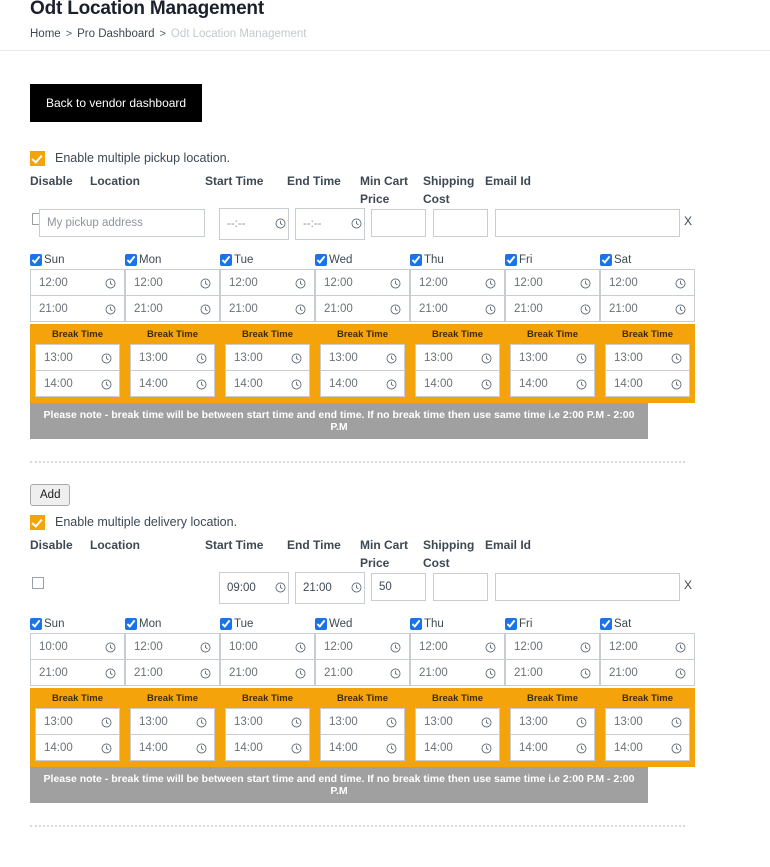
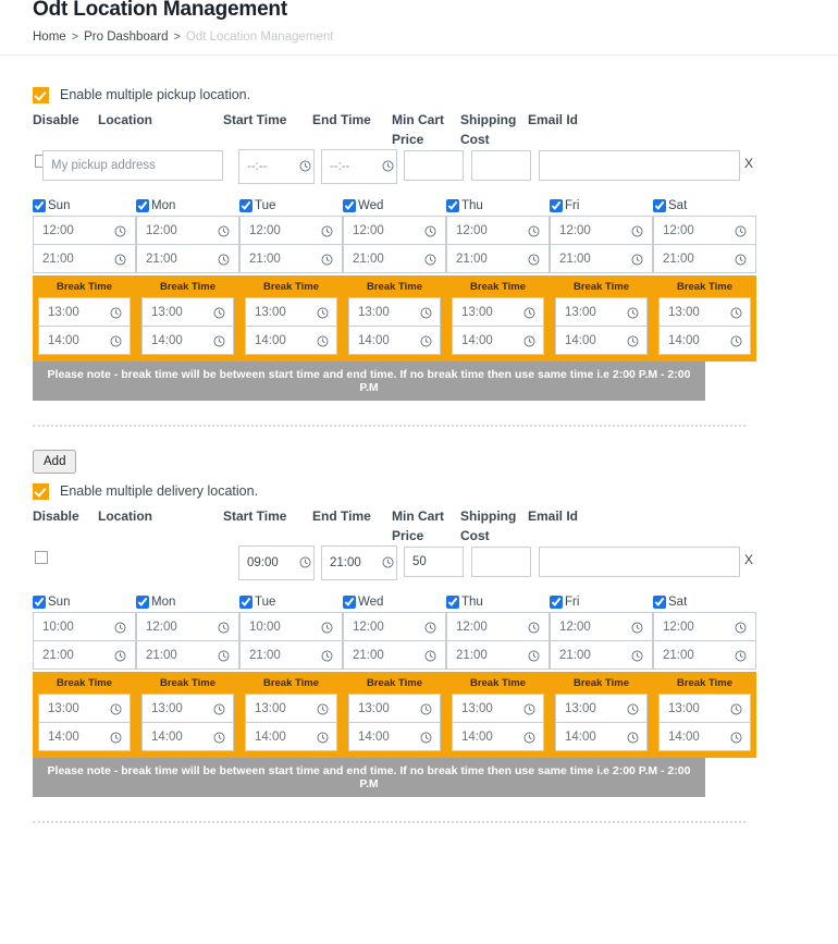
  Odt Location Management
  Home
  >
  Pro Dashboard
  >
  Odt Location Management
- Back to vendor dashboard
  Enable multiple pickup location.
  Disable
  Location
  Start Time
  End Time
  Min Cart
  Price
  Shipping
  Cost
  Email Id
  My pickup address
  --:--
  --:--
  X
  Sun
  12:00
  21:00
  Break Time
  13:00
  14:00
  Mon
  12:00
  21:00
  Break Time
  13:00
  14:00
  Tue
  12:00
  21:00
  Break Time
  13:00
  14:00
  Wed
  12:00
  21:00
  Break Time
  13:00
  14:00
  Thu
  12:00
  21:00
  Break Time
  13:00
  14:00
  Fri
  12:00
  21:00
  Break Time
  13:00
  14:00
  Sat
  12:00
  21:00
  Break Time
  13:00
  14:00
  Please note - break time will be between start time and end time. If no break time then use same time i.e 2:00 P.M - 2:00 P.M
  Add
  Enable multiple delivery location.
  Disable
  Location
  Start Time
  End Time
  Min Cart
  Price
  Shipping
  Cost
  Email Id
  09:00
  21:00
  50
  X
  Sun
  10:00
  21:00
  Break Time
  13:00
  14:00
  Mon
  12:00
  21:00
  Break Time
  13:00
  14:00
  Tue
  10:00
  21:00
  Break Time
  13:00
  14:00
  Wed
  12:00
  21:00
  Break Time
  13:00
  14:00
  Thu
  12:00
  21:00
  Break Time
  13:00
  14:00
  Fri
  12:00
  21:00
  Break Time
  13:00
  14:00
  Sat
  12:00
  21:00
  Break Time
  13:00
  14:00
  Please note - break time will be between start time and end time. If no break time then use same time i.e 2:00 P.M - 2:00 P.M
